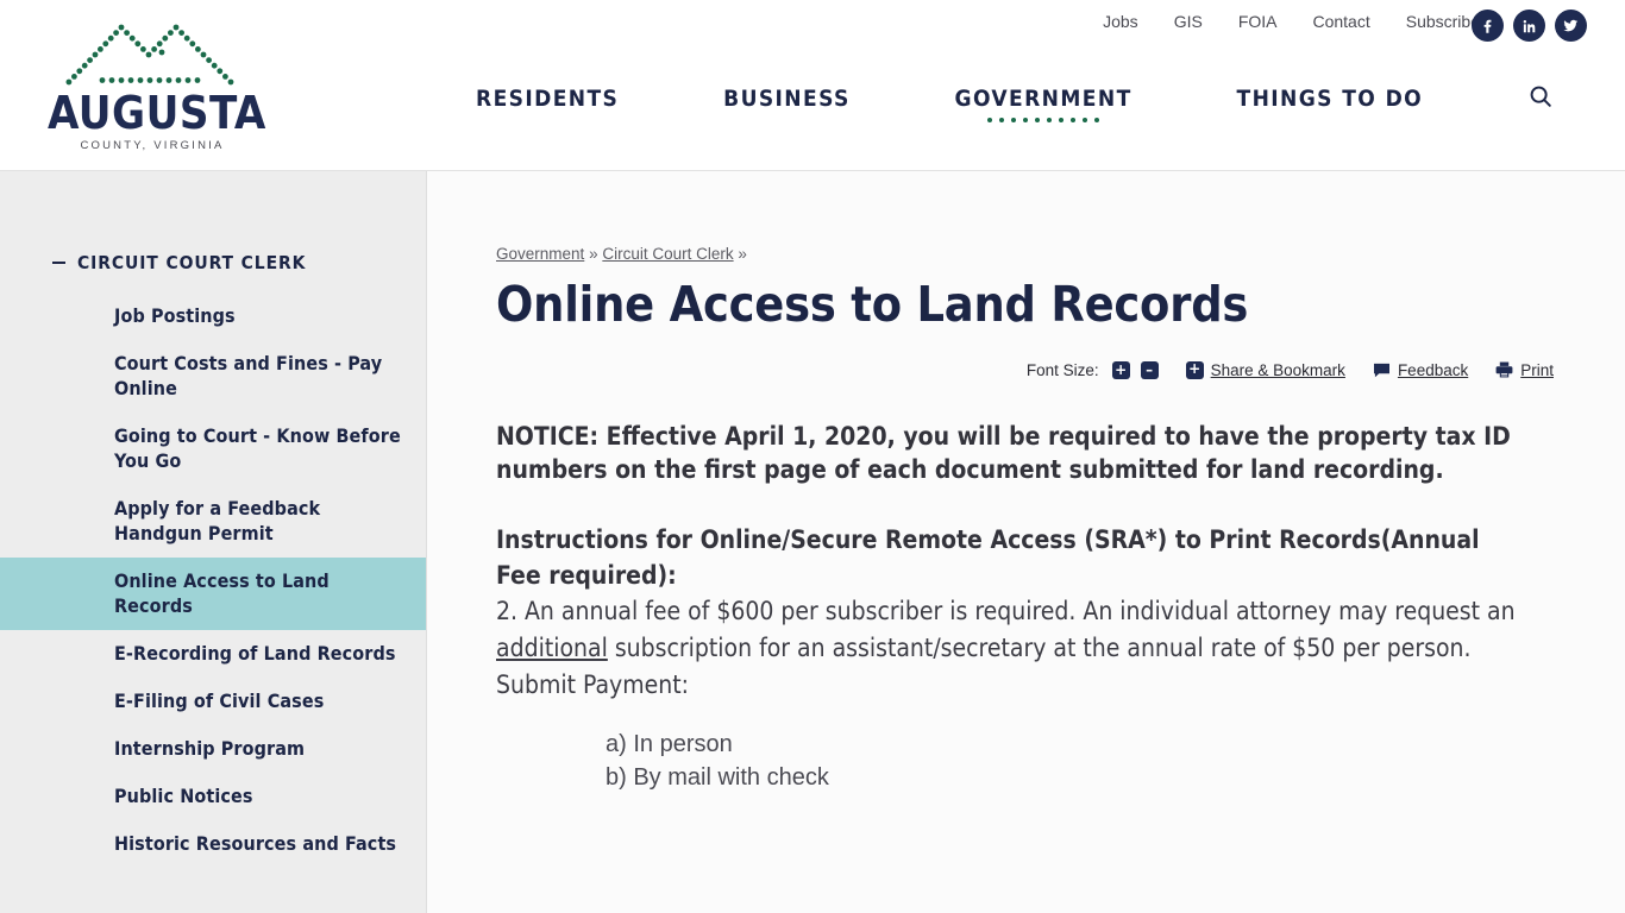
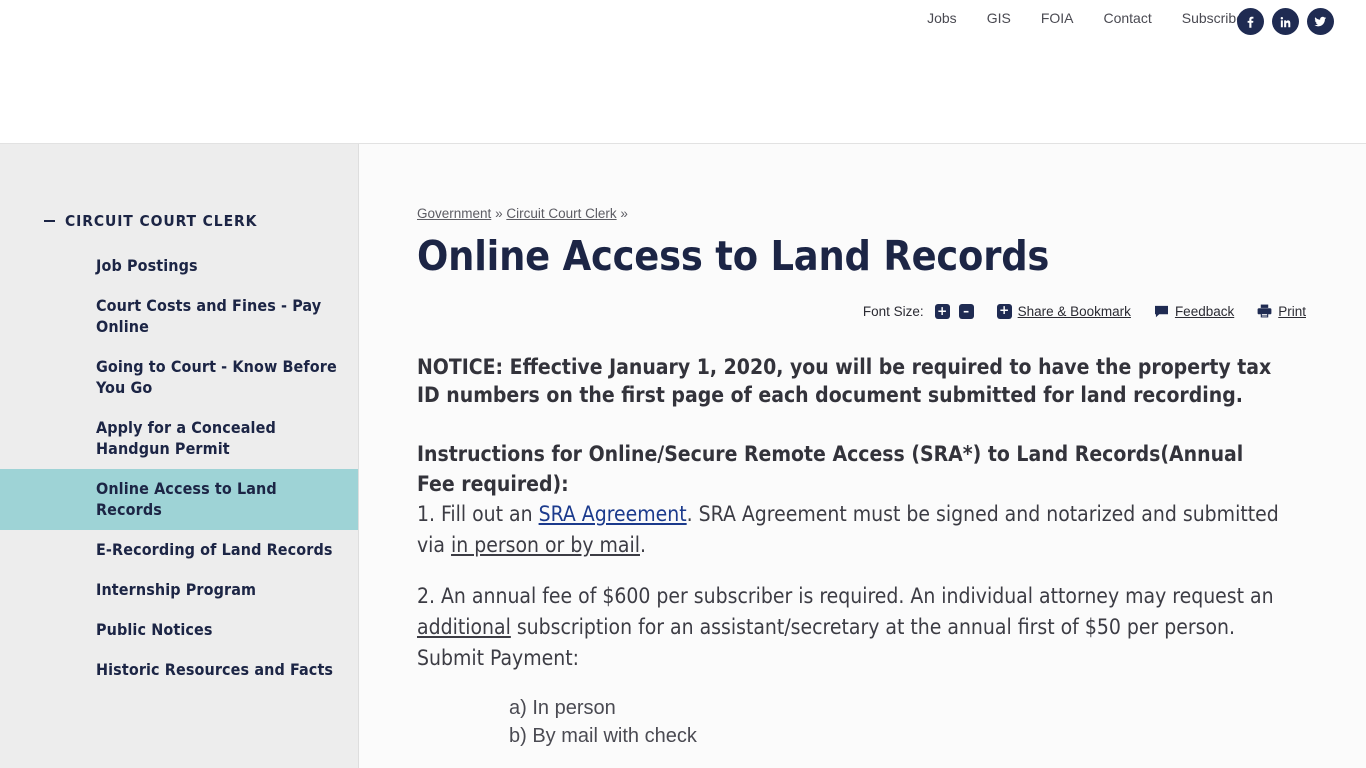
- AUGUSTA
- COUNTY, VIRGINIA
  Jobs
  GIS
  FOIA
  Contact
  Subscrib
- RESIDENTS
- BUSINESS
- GOVERNMENT
- THINGS TO DO
  CIRCUIT COURT CLERK
  Job Postings
  Court Costs and Fines - Pay Online
  Going to Court - Know Before You Go
- Apply for a Feedback Handgun Permit
+ Apply for a Concealed Handgun Permit
  Online Access to Land Records
  E-Recording of Land Records
- E-Filing of Civil Cases
  Internship Program
  Public Notices
  Historic Resources and Facts
  Government » Circuit Court Clerk »
  Online Access to Land Records
  Font Size:
  +
  –
  +
  Share & Bookmark
  Feedback
  Print
- NOTICE: Effective April 1, 2020, you will be required to have the property tax ID numbers on the first page of each document submitted for land recording.
+ NOTICE: Effective January 1, 2020, you will be required to have the property tax ID numbers on the first page of each document submitted for land recording.
- Instructions for Online/Secure Remote Access (SRA*) to Print Records(Annual Fee required):
+ Instructions for Online/Secure Remote Access (SRA*) to Land Records(Annual Fee required):
+ 1. Fill out an SRA Agreement. SRA Agreement must be signed and notarized and submitted via in person or by mail.
- 2. An annual fee of $600 per subscriber is required. An individual attorney may request an additional subscription for an assistant/secretary at the annual rate of $50 per person. Submit Payment:
+ 2. An annual fee of $600 per subscriber is required. An individual attorney may request an additional subscription for an assistant/secretary at the annual first of $50 per person. Submit Payment:
  a) In person
  b) By mail with check
